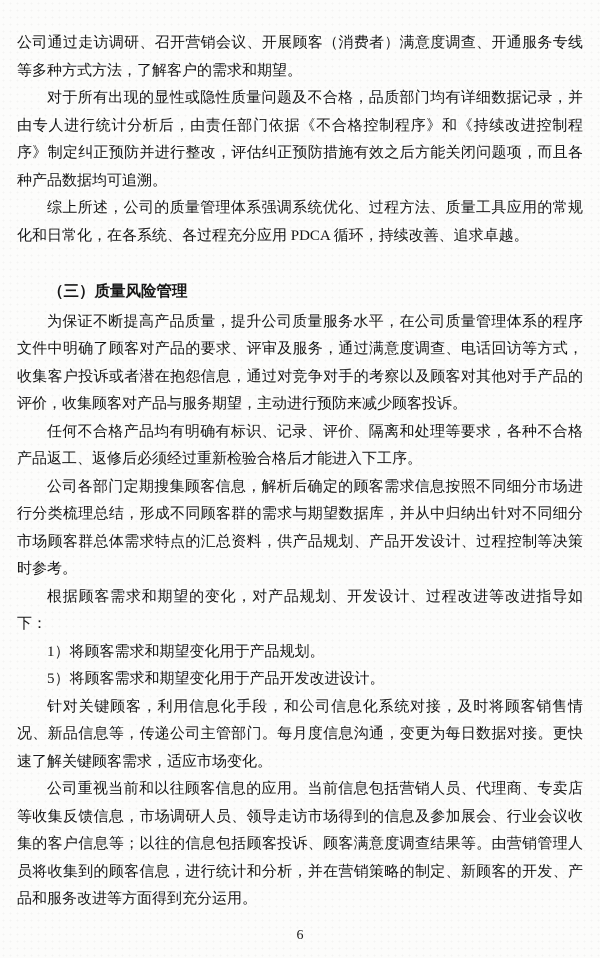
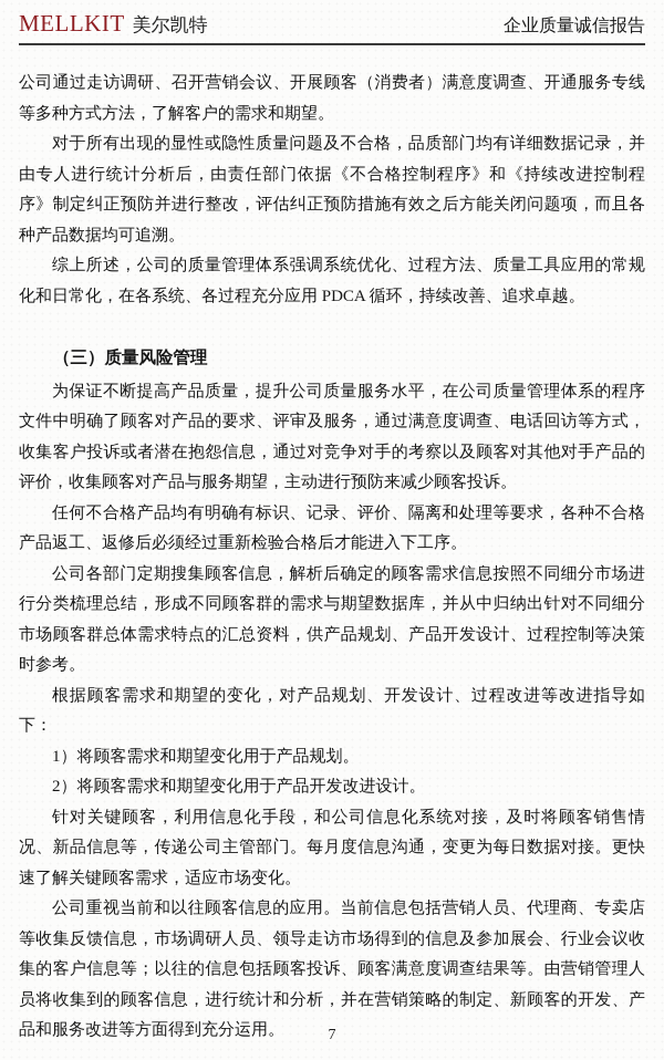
+ MELLKIT
+ 美尔凯特
+ 企业质量诚信报告
  公司通过走访调研、召开营销会议、开展顾客（消费者）满意度调查、开通服务专线等多种方式方法，了解客户的需求和期望。
  对于所有出现的显性或隐性质量问题及不合格，品质部门均有详细数据记录，并由专人进行统计分析后，由责任部门依据《不合格控制程序》和《持续改进控制程序》制定纠正预防并进行整改，评估纠正预防措施有效之后方能关闭问题项，而且各种产品数据均可追溯。
  综上所述，公司的质量管理体系强调系统优化、过程方法、质量工具应用的常规化和日常化，在各系统、各过程充分应用 PDCA 循环，持续改善、追求卓越。
  （三）质量风险管理
  为保证不断提高产品质量，提升公司质量服务水平，在公司质量管理体系的程序文件中明确了顾客对产品的要求、评审及服务，通过满意度调查、电话回访等方式，收集客户投诉或者潜在抱怨信息，通过对竞争对手的考察以及顾客对其他对手产品的评价，收集顾客对产品与服务期望，主动进行预防来减少顾客投诉。
  任何不合格产品均有明确有标识、记录、评价、隔离和处理等要求，各种不合格产品返工、返修后必须经过重新检验合格后才能进入下工序。
  公司各部门定期搜集顾客信息，解析后确定的顾客需求信息按照不同细分市场进行分类梳理总结，形成不同顾客群的需求与期望数据库，并从中归纳出针对不同细分市场顾客群总体需求特点的汇总资料，供产品规划、产品开发设计、过程控制等决策时参考。
  根据顾客需求和期望的变化，对产品规划、开发设计、过程改进等改进指导如下：
  1）将顾客需求和期望变化用于产品规划。
- 5）将顾客需求和期望变化用于产品开发改进设计。
+ 2）将顾客需求和期望变化用于产品开发改进设计。
  针对关键顾客，利用信息化手段，和公司信息化系统对接，及时将顾客销售情况、新品信息等，传递公司主管部门。每月度信息沟通，变更为每日数据对接。更快速了解关键顾客需求，适应市场变化。
  公司重视当前和以往顾客信息的应用。当前信息包括营销人员、代理商、专卖店等收集反馈信息，市场调研人员、领导走访市场得到的信息及参加展会、行业会议收集的客户信息等；以往的信息包括顾客投诉、顾客满意度调查结果等。由营销管理人员将收集到的顾客信息，进行统计和分析，并在营销策略的制定、新顾客的开发、产品和服务改进等方面得到充分运用。
- 6
+ 7
